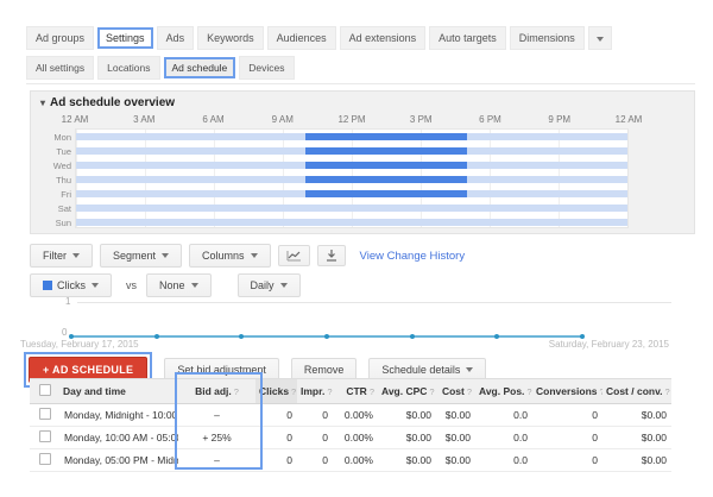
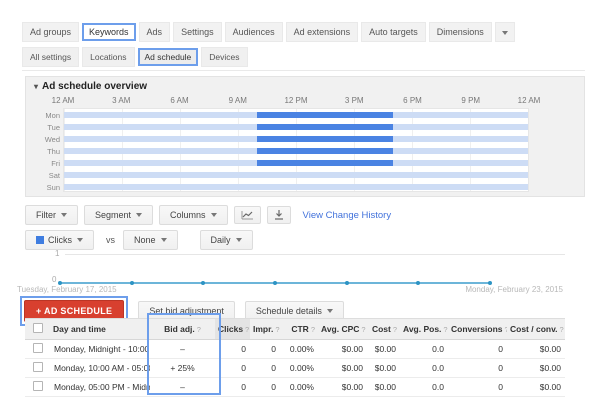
  Ad groups
- Settings
+ Keywords
  Ads
- Keywords
+ Settings
  Audiences
  Ad extensions
  Auto targets
  Dimensions
  All settings
  Locations
  Ad schedule
  Devices
  ▾ Ad schedule overview
  12 AM
  3 AM
  6 AM
  9 AM
  12 PM
  3 PM
  6 PM
  9 PM
  12 AM
  Mon
  Tue
  Wed
  Thu
  Fri
  Sat
  Sun
  Filter
  Segment
  Columns
  View Change History
  Clicks
  vs
  None
  Daily
  1
  0
  Tuesday, February 17, 2015
- Saturday, February 23, 2015
+ Monday, February 23, 2015
  + AD SCHEDULE
  Set bid adjustment
- Remove
  Schedule details
  	Day and time	Bid adj. ?	Clicks ?	Impr. ?	CTR ?	Avg. CPC ?	Cost ?	Avg. Pos. ?	Conversions ?	Cost / conv. ?
  	Monday, Midnight - 10:00	–	0	0	0.00%	$0.00	$0.00	0.0	0	$0.00
  	Monday, 10:00 AM - 05:0	+ 25%	0	0	0.00%	$0.00	$0.00	0.0	0	$0.00
  	Monday, 05:00 PM - Midn	–	0	0	0.00%	$0.00	$0.00	0.0	0	$0.00
